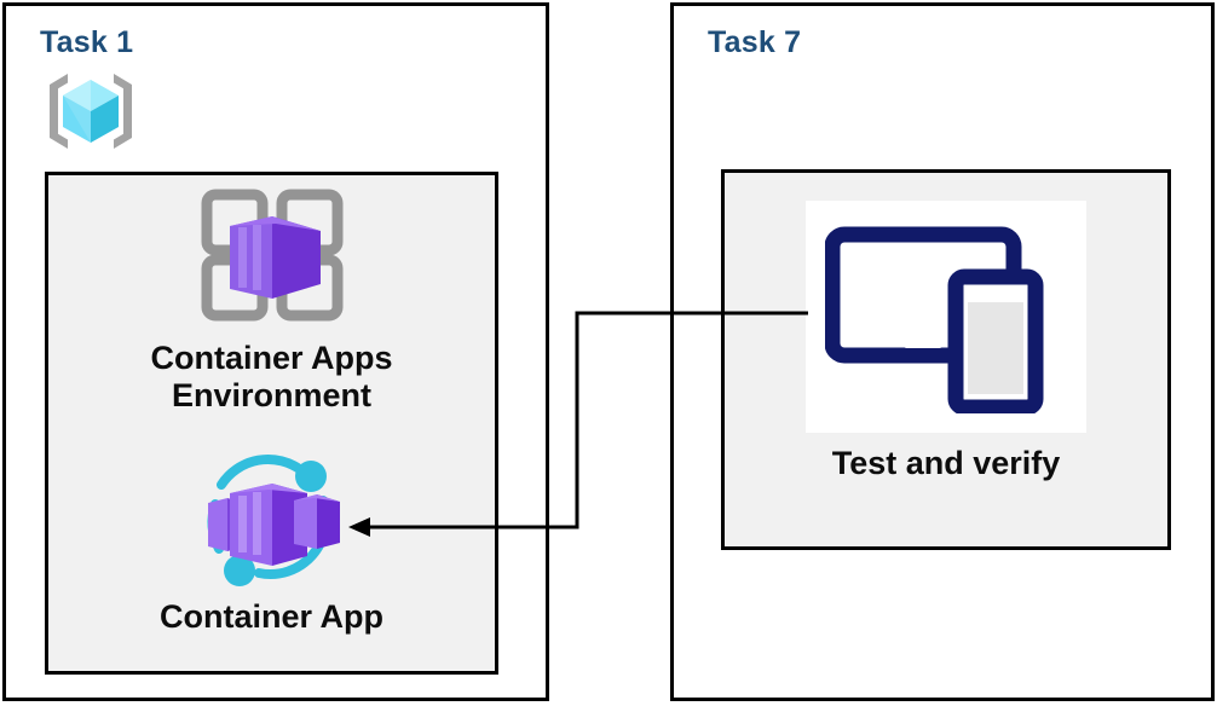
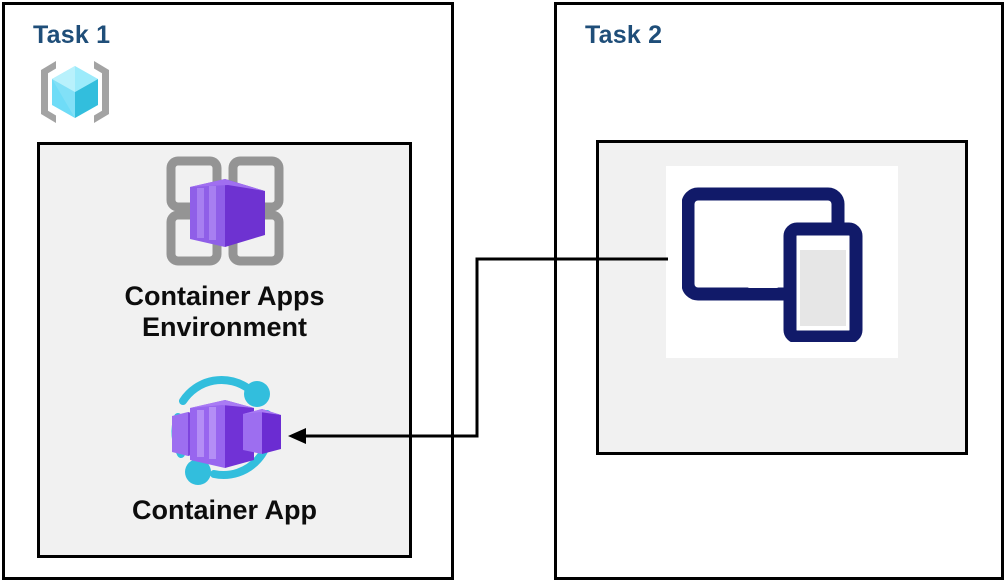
  Task 1
  Container Apps
  Environment
  Container App
- Task 7
+ Task 2
- Test and verify
